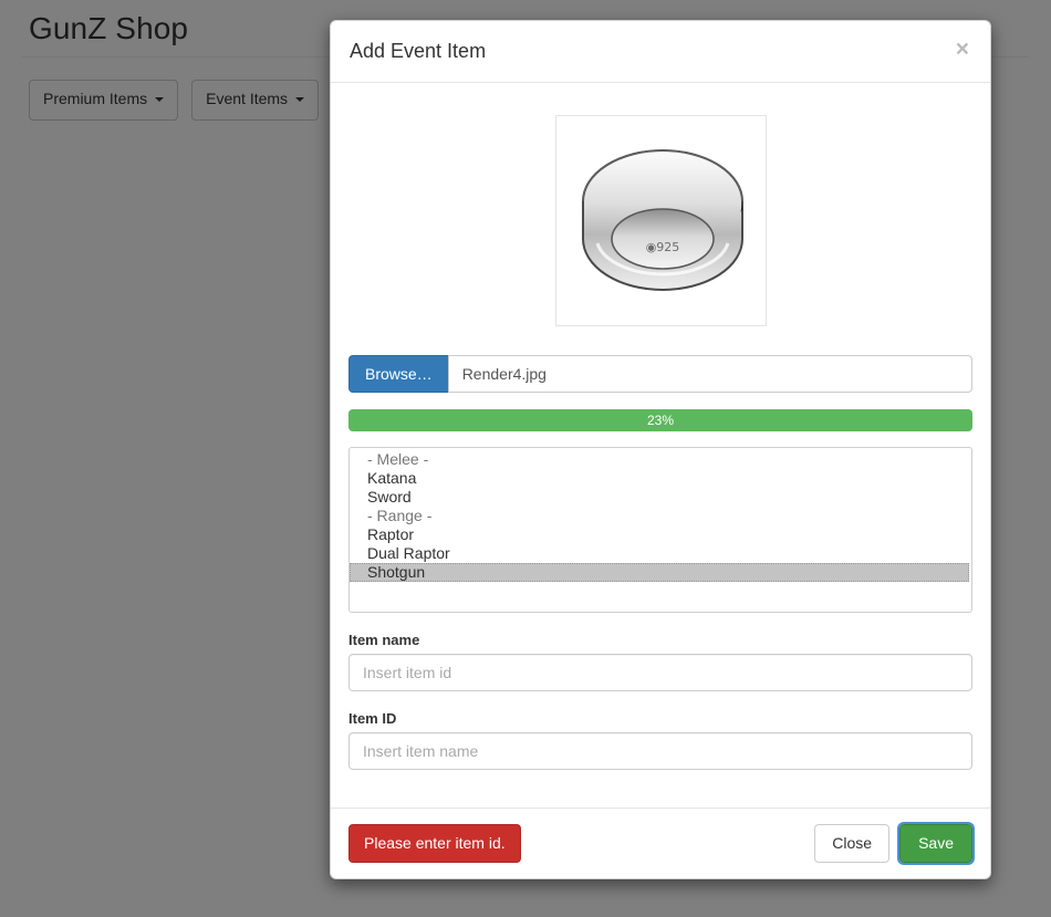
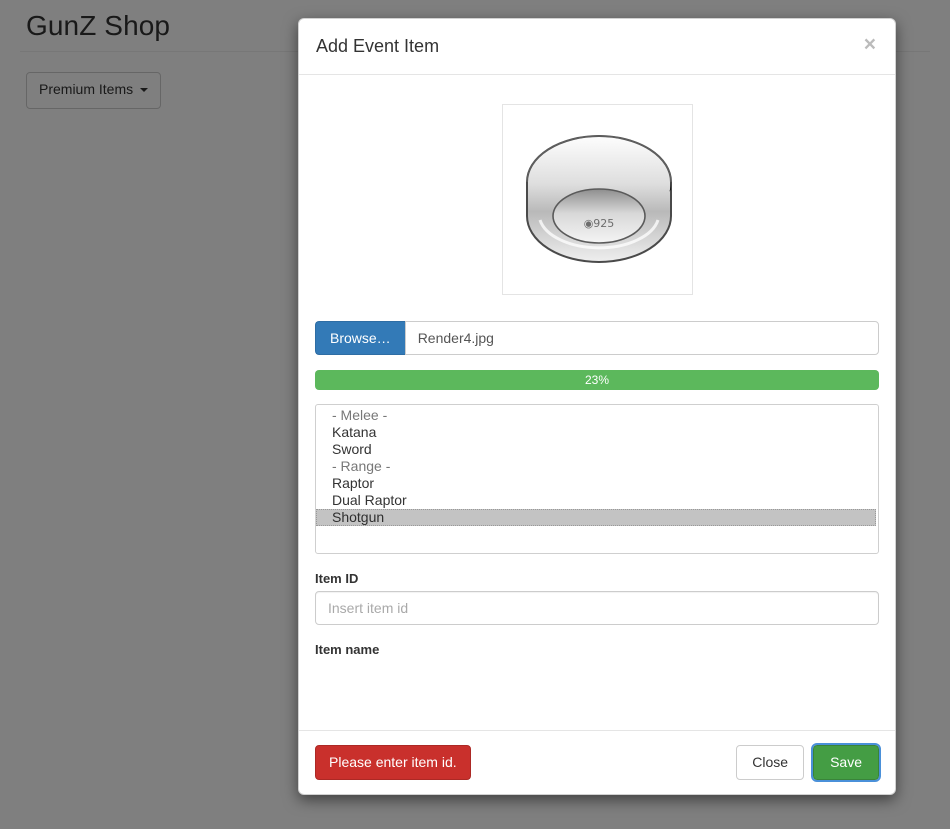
  GunZ Shop
  Premium Items
- Event Items
  Add Event Item
  ×
  ◉925
  Browse…
  Render4.jpg
  23%
  - Melee -
  Katana
  Sword
  - Range -
  Raptor
  Dual Raptor
  Shotgun
- Item name
+ Item ID
  Insert item id
- Item ID
+ Item name
- Insert item name
  Please enter item id.
  Close
  Save
